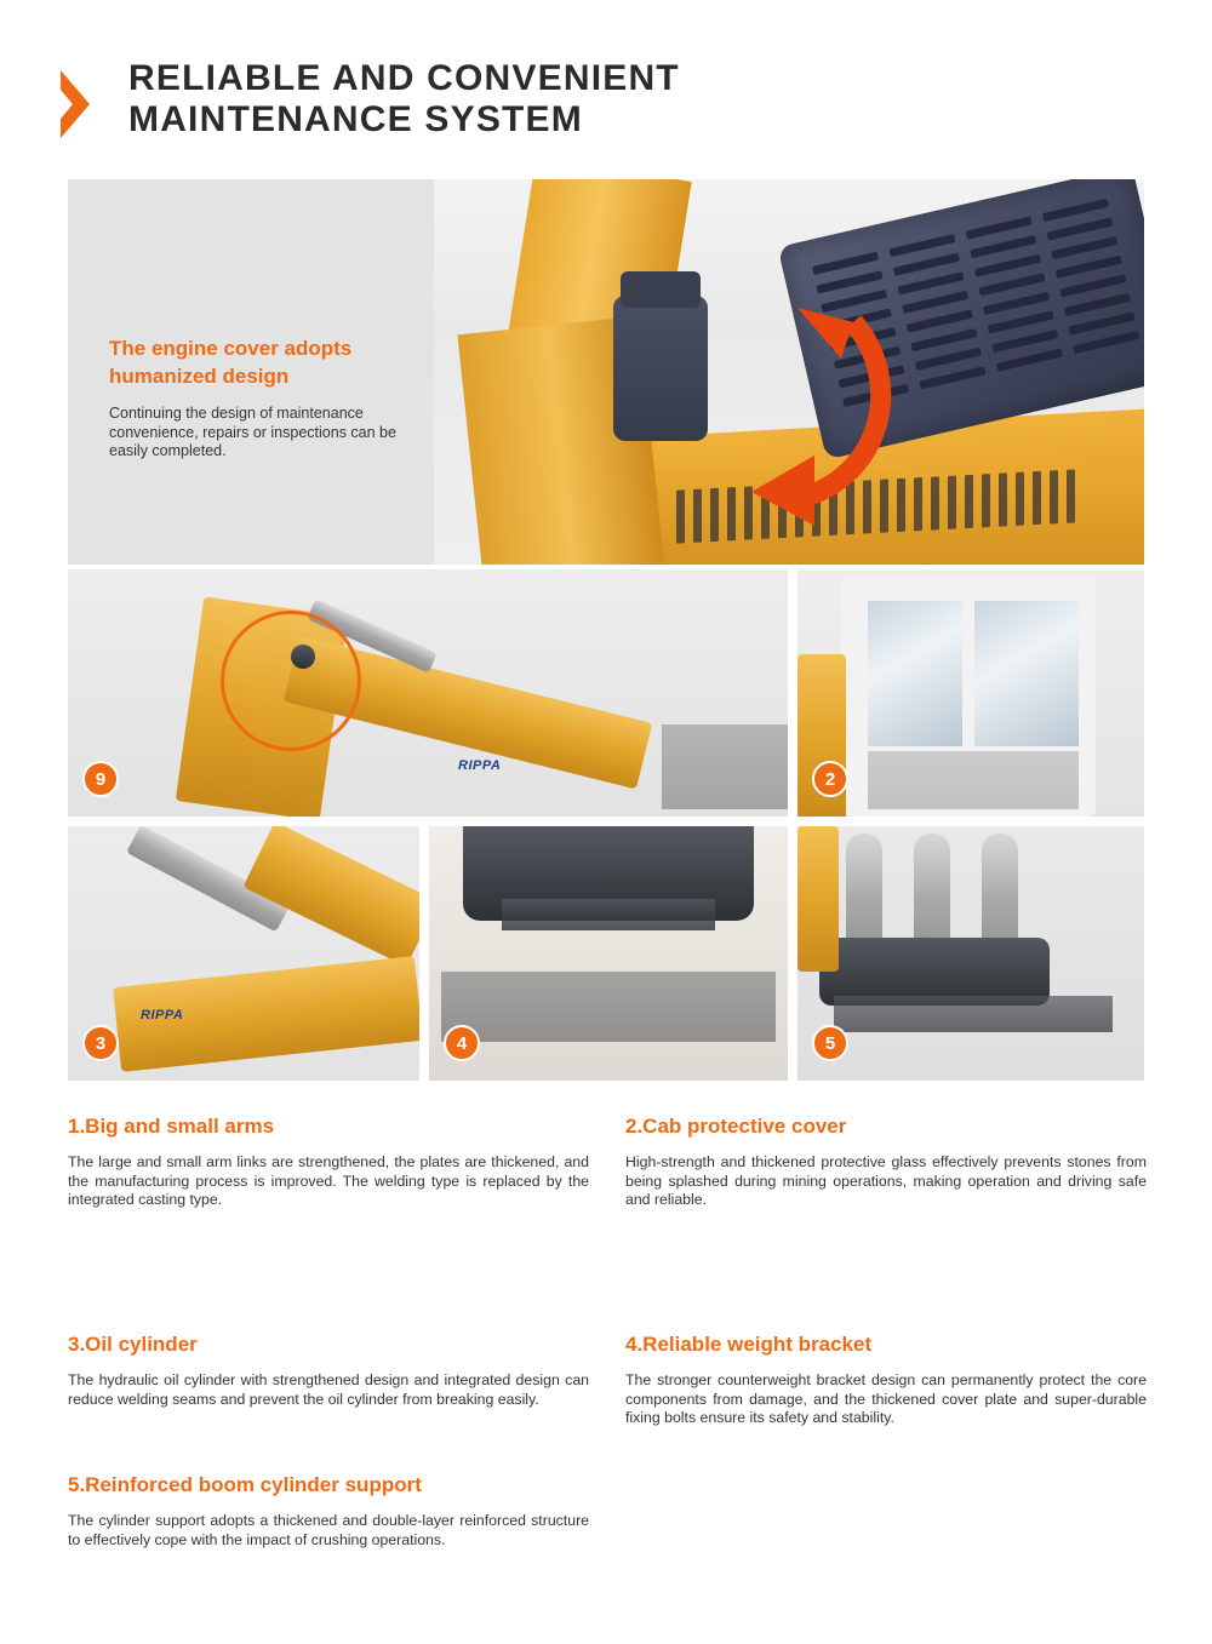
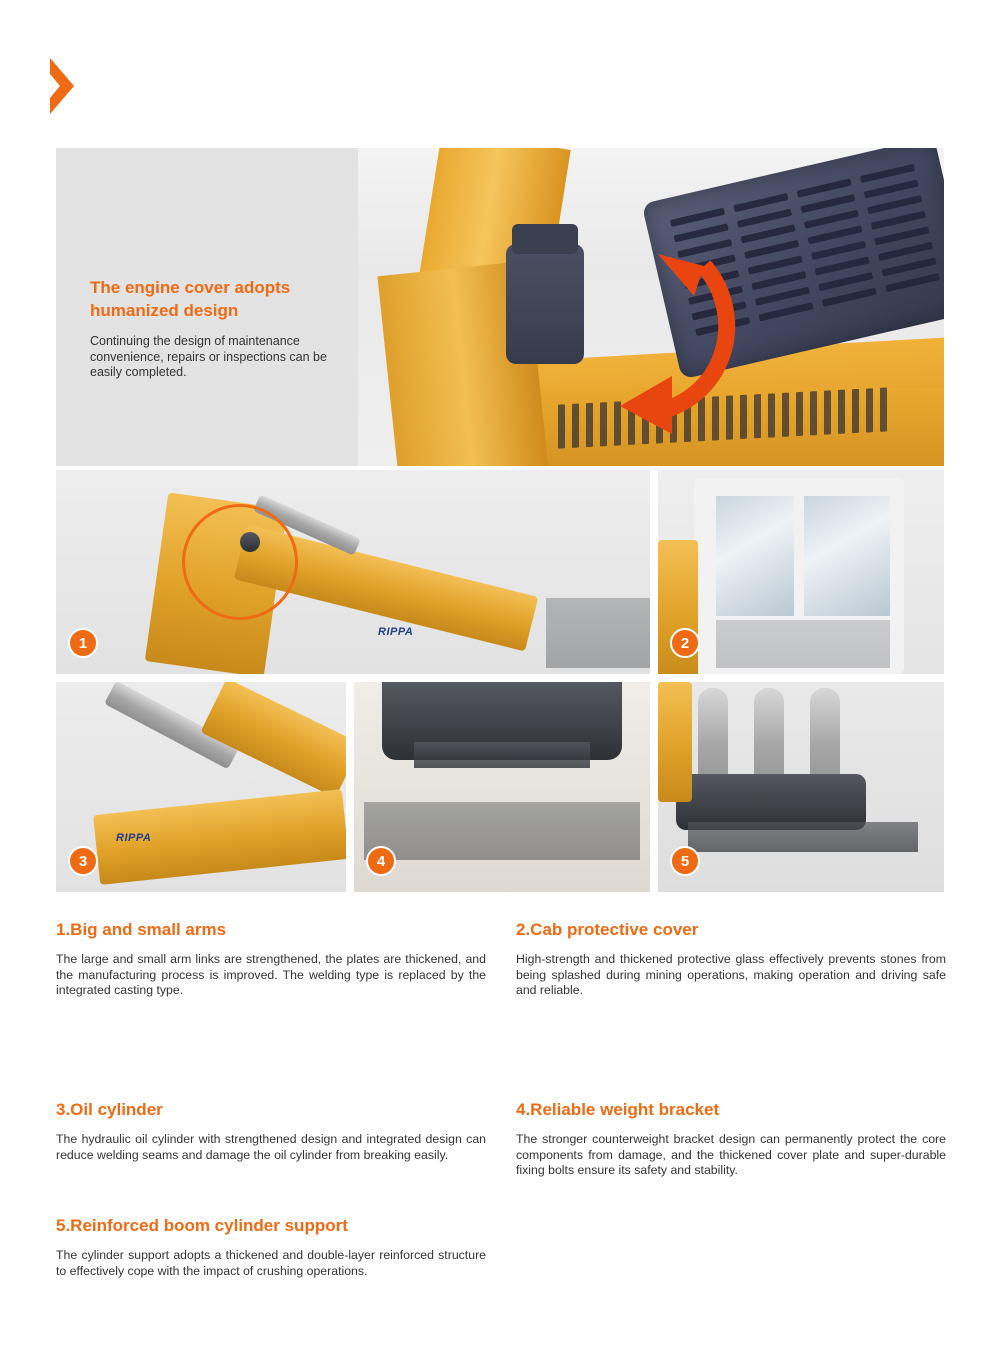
- RELIABLE AND CONVENIENT
- MAINTENANCE SYSTEM
  The engine cover adopts humanized design
  Continuing the design of maintenance convenience, repairs or inspections can be easily completed.
  RIPPA
- 9
+ 1
  2
  RIPPA
  3
  4
  5
  1.Big and small arms
  The large and small arm links are strengthened, the plates are thickened, and the manufacturing process is improved. The welding type is replaced by the integrated casting type.
  2.Cab protective cover
  High-strength and thickened protective glass effectively prevents stones from being splashed during mining operations, making operation and driving safe and reliable.
  3.Oil cylinder
- The hydraulic oil cylinder with strengthened design and integrated design can reduce welding seams and prevent the oil cylinder from breaking easily.
+ The hydraulic oil cylinder with strengthened design and integrated design can reduce welding seams and damage the oil cylinder from breaking easily.
  4.Reliable weight bracket
  The stronger counterweight bracket design can permanently protect the core components from damage, and the thickened cover plate and super-durable fixing bolts ensure its safety and stability.
  5.Reinforced boom cylinder support
  The cylinder support adopts a thickened and double-layer reinforced structure to effectively cope with the impact of crushing operations.
